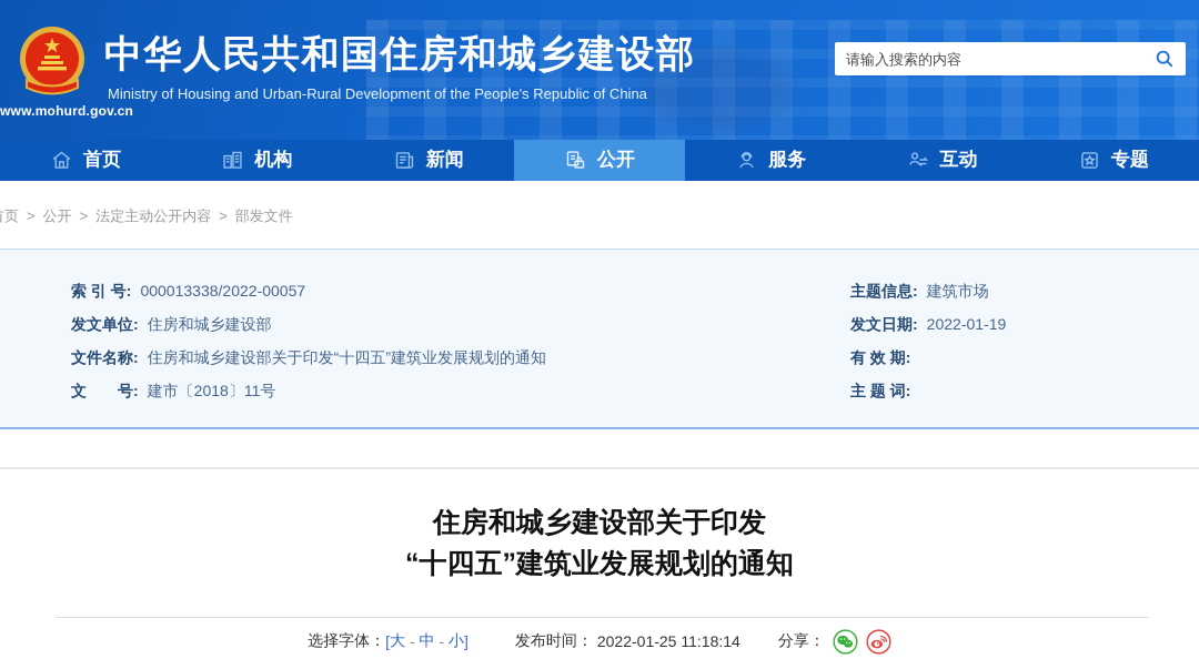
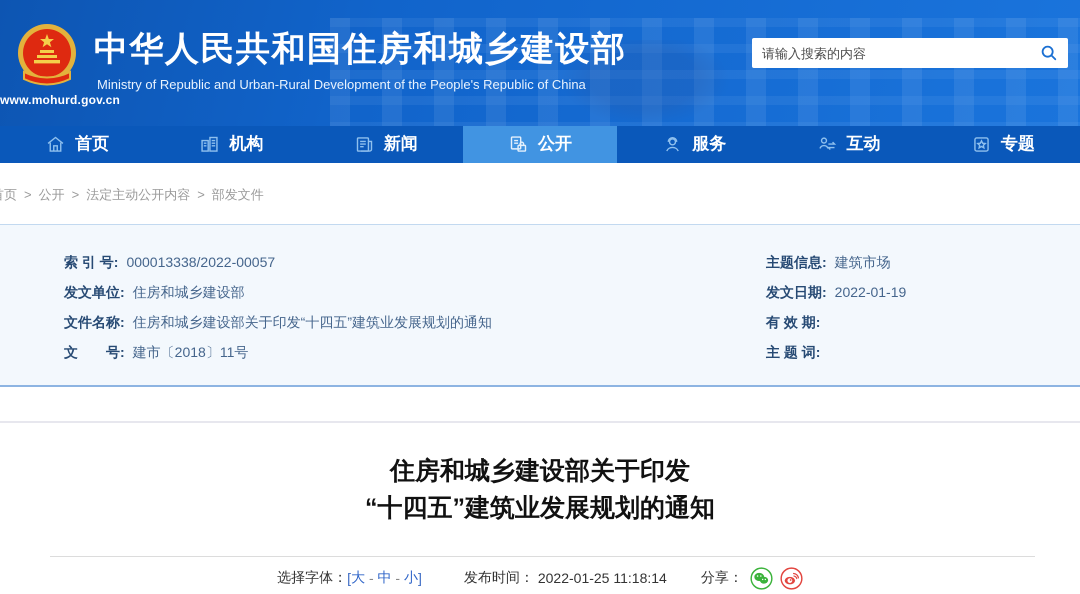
  www.mohurd.gov.cn
  中华人民共和国住房和城乡建设部
- Ministry of Housing and Urban-Rural Development of the People's Republic of China
+ Ministry of Republic and Urban-Rural Development of the People's Republic of China
  请输入搜索的内容
  首页
  机构
  新闻
  公开
  服务
  互动
  专题
  页 > 公开 > 法定主动公开内容 > 部发文件
  索 引 号: 000013338/2022-00057
  发文单位: 住房和城乡建设部
  文件名称: 住房和城乡建设部关于印发“十四五”建筑业发展规划的通知
  文 号: 建市〔2018〕11号
  主题信息: 建筑市场
  发文日期: 2022-01-19
  有 效 期:
  主 题 词:
  住房和城乡建设部关于印发
  “十四五”建筑业发展规划的通知
  选择字体：
  [
  大
  -
  中
  -
  小
  ]
  发布时间：
  2022-01-25 11:18:14
  分享：
